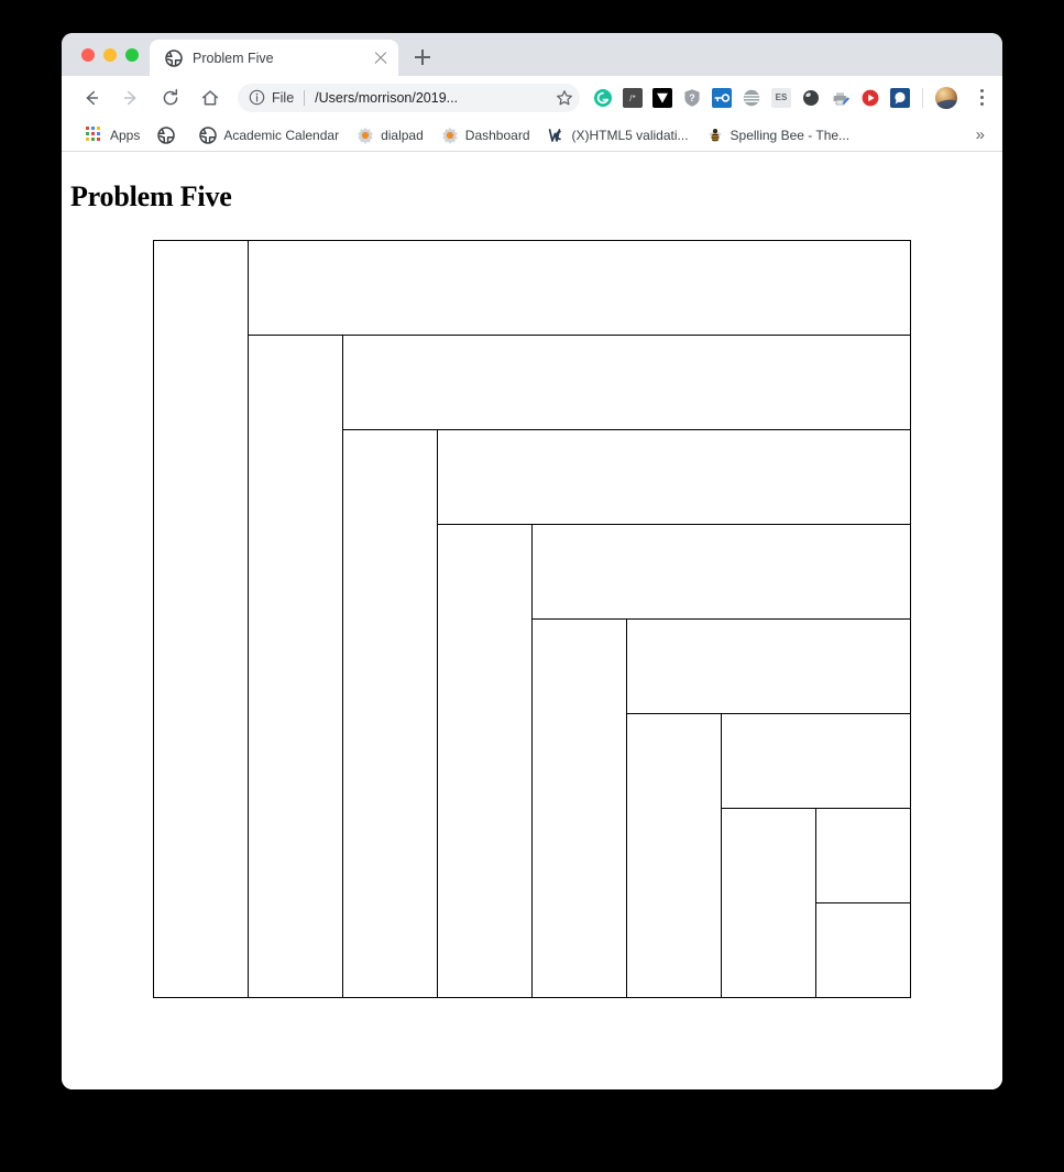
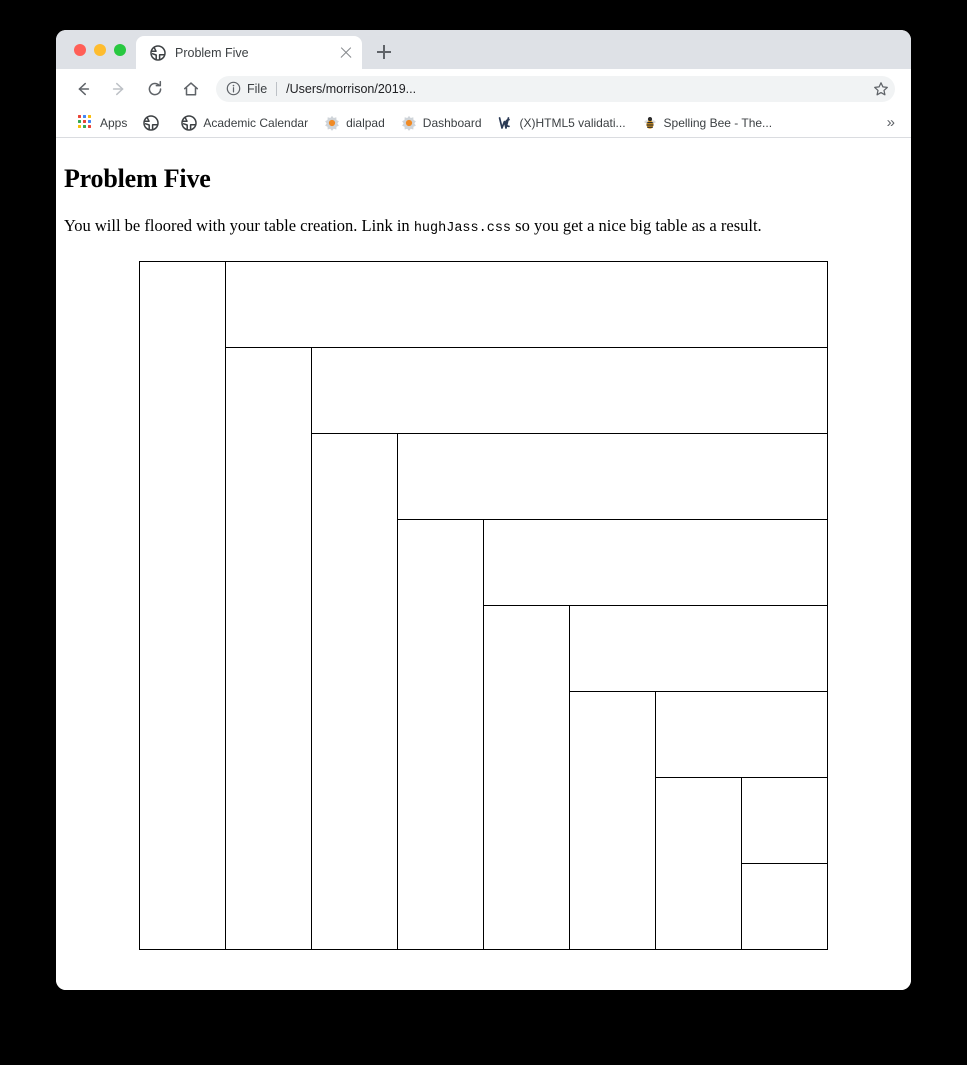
  Problem Five
  File
  /Users/morrison/2019...
- /*
- ?
- ES
  Apps
  Academic Calendar
  dialpad
  Dashboard
  (X)HTML5 validati...
  Spelling Bee - The...
  »
  Problem Five
+ You will be floored with your table creation. Link in hughJass.css so you get a nice big table as a result.
